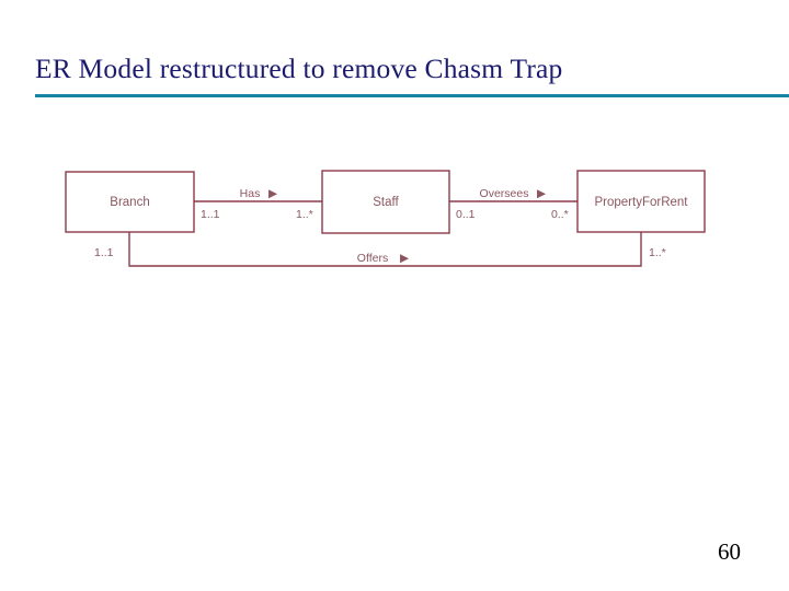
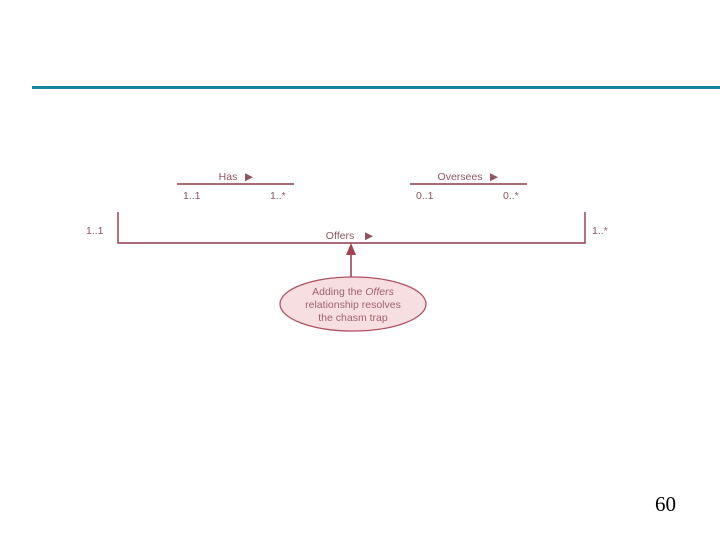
- ER Model restructured to remove Chasm Trap
- Branch
- Staff
- PropertyForRent
  Has
  ▶
  1..1
  1..*
  Oversees
  ▶
  0..1
  0..*
  Offers
  ▶
  1..1
  1..*
+ Adding the Offers
+ relationship resolves
+ the chasm trap
  60
